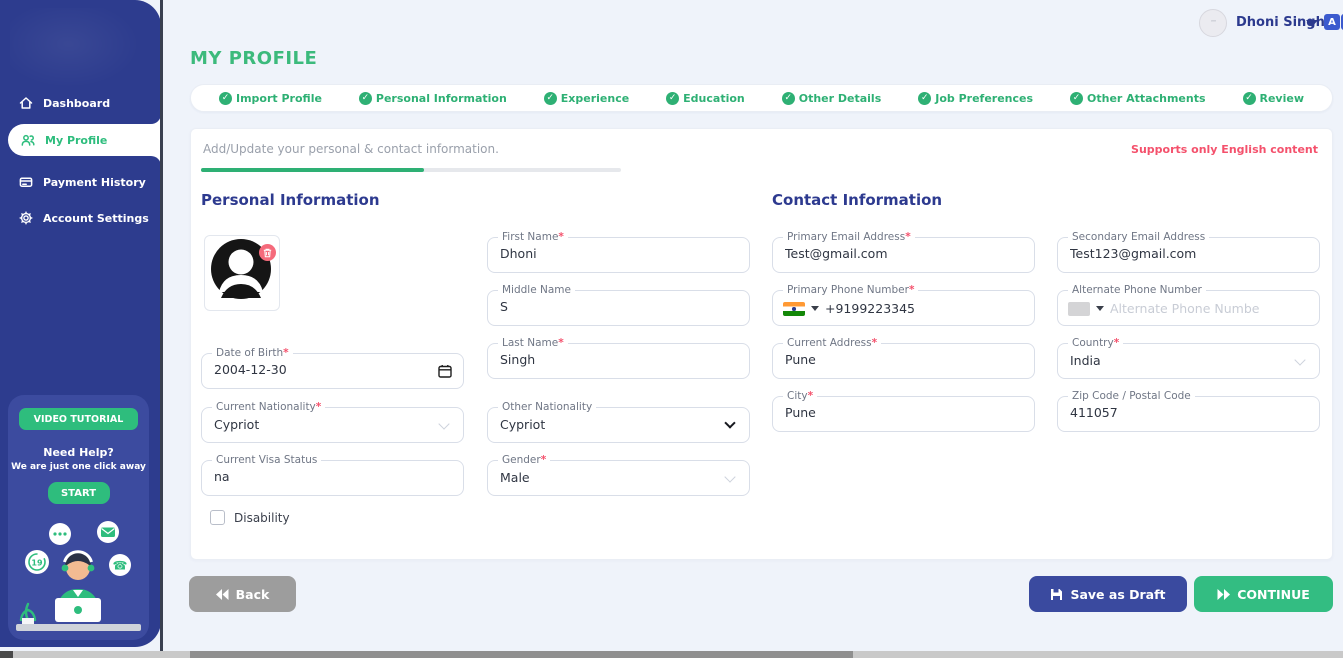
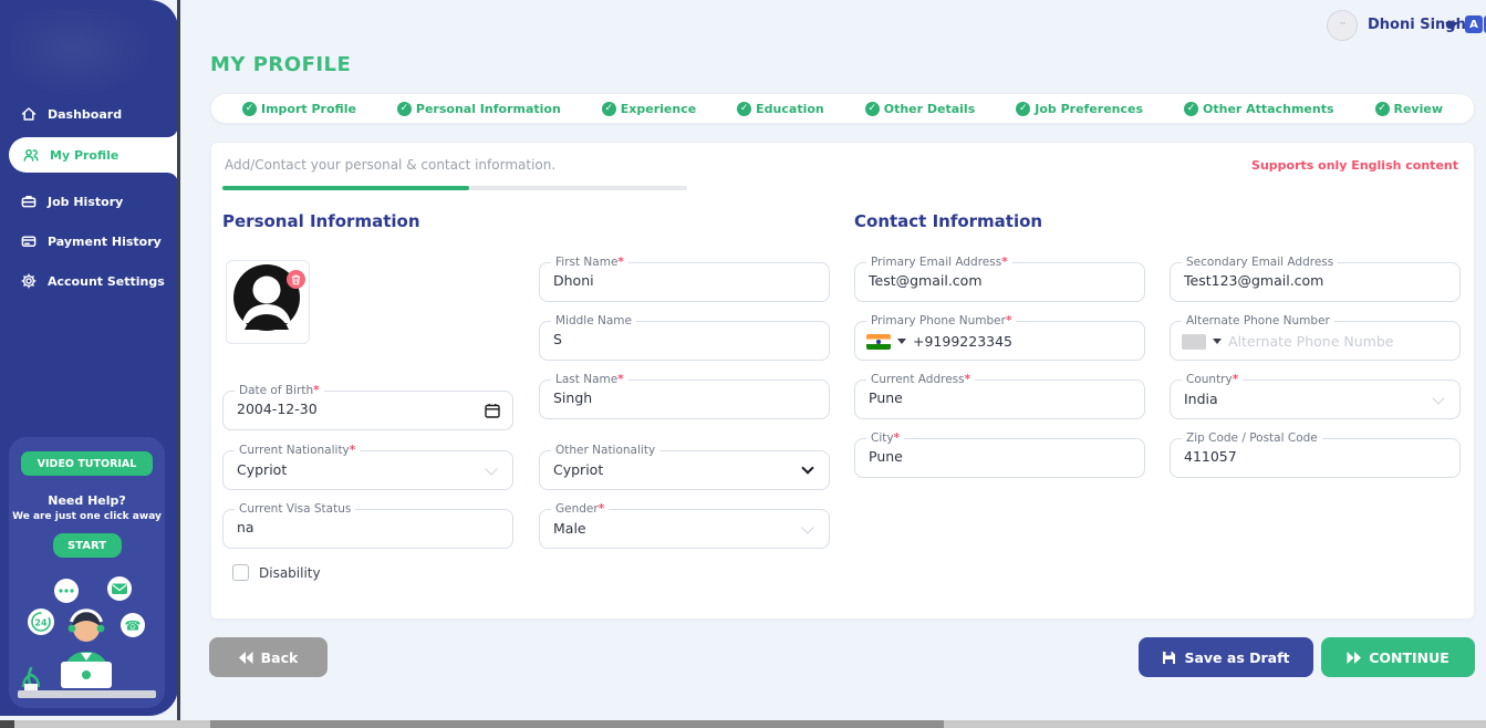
  Dashboard
  My Profile
+ Job History
  Payment History
  Account Settings
  VIDEO TUTORIAL
  Need Help?
  We are just one click away
  START
- 19
+ 24
  ☎
  Dhoni Singh
  A
  MY PROFILE
  ✓
  Import Profile
  ✓
  Personal Information
  ✓
  Experience
  ✓
  Education
  ✓
  Other Details
  ✓
  Job Preferences
  ✓
  Other Attachments
  ✓
  Review
- Add/Update your personal & contact information.
+ Add/Contact your personal & contact information.
  Supports only English content
  Personal Information
  Contact Information
  Date of Birth*
  2004-12-30
  Current Nationality*
  Cypriot
  Current Visa Status
  na
  Disability
  First Name*
  Dhoni
  Middle Name
  S
  Last Name*
  Singh
  Other Nationality
  Cypriot
  Gender*
  Male
  Primary Email Address*
  Test@gmail.com
  Primary Phone Number*
  +9199223345
  Current Address*
  Pune
  City*
  Pune
  Secondary Email Address
  Test123@gmail.com
  Alternate Phone Number
  Alternate Phone Numbe
  Country*
  India
  Zip Code / Postal Code
  411057
  Back
  Save as Draft
  CONTINUE
